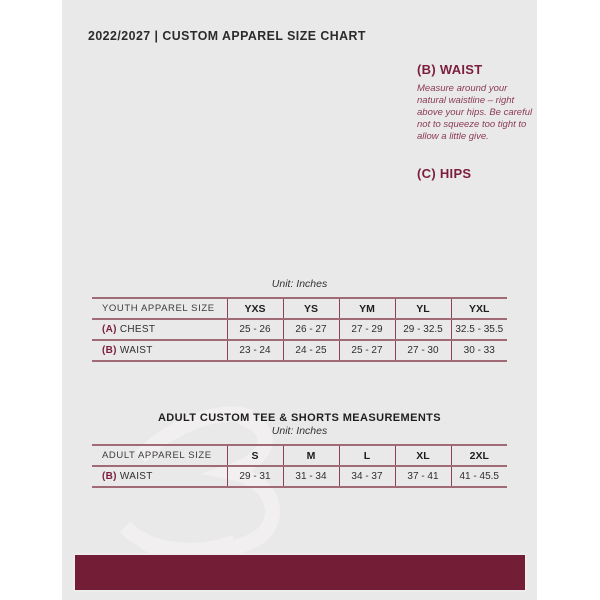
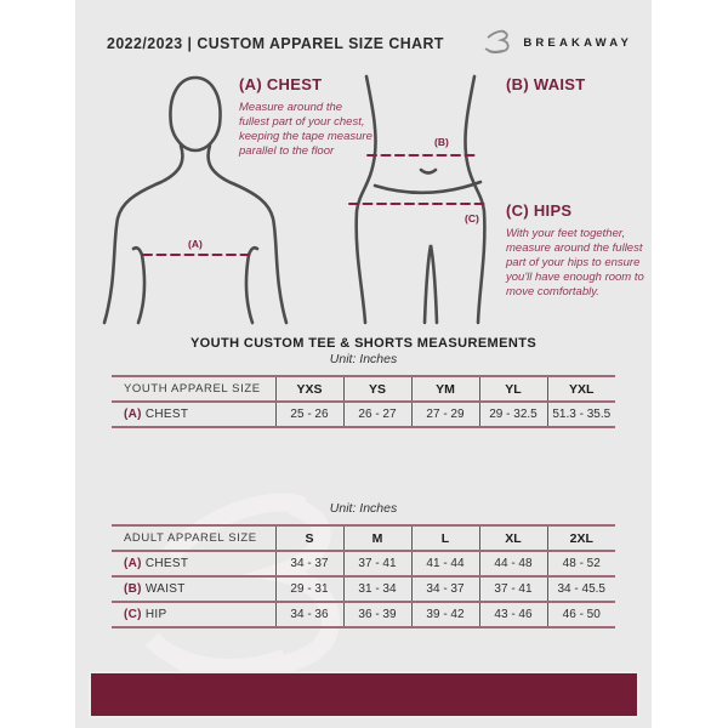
- 2022/2027 | CUSTOM APPAREL SIZE CHART
+ 2022/2023 | CUSTOM APPAREL SIZE CHART
+ BREAKAWAY
+ (A)
+ (B)
+ (C)
+ (A) CHEST
+ Measure around the fullest part of your chest, keeping the tape measure parallel to the floor
  (B) WAIST
- Measure around your natural waistline – right above your hips. Be careful not to squeeze too tight to allow a little give.
  (C) HIPS
+ With your feet together, measure around the fullest part of your hips to ensure you'll have enough room to move comfortably.
+ YOUTH CUSTOM TEE & SHORTS MEASUREMENTS
  Unit: Inches
  YOUTH APPAREL SIZE	YXS	YS	YM	YL	YXL
- (A) CHEST	25 - 26	26 - 27	27 - 29	29 - 32.5	32.5 - 35.5
+ (A) CHEST	25 - 26	26 - 27	27 - 29	29 - 32.5	51.3 - 35.5
- (B) WAIST	23 - 24	24 - 25	25 - 27	27 - 30	30 - 33
- ADULT CUSTOM TEE & SHORTS MEASUREMENTS
  Unit: Inches
  ADULT APPAREL SIZE	S	M	L	XL	2XL
+ (A) CHEST	34 - 37	37 - 41	41 - 44	44 - 48	48 - 52
- (B) WAIST	29 - 31	31 - 34	34 - 37	37 - 41	41 - 45.5
+ (B) WAIST	29 - 31	31 - 34	34 - 37	37 - 41	34 - 45.5
+ (C) HIP	34 - 36	36 - 39	39 - 42	43 - 46	46 - 50
